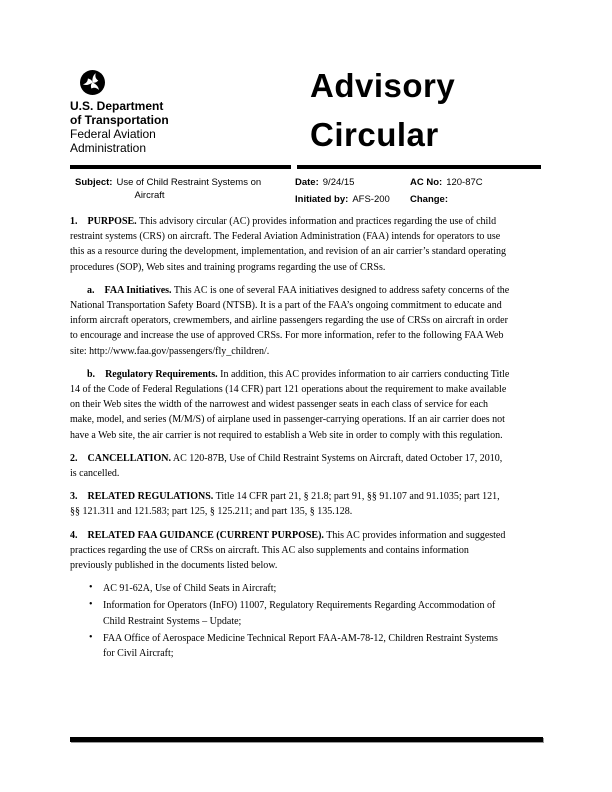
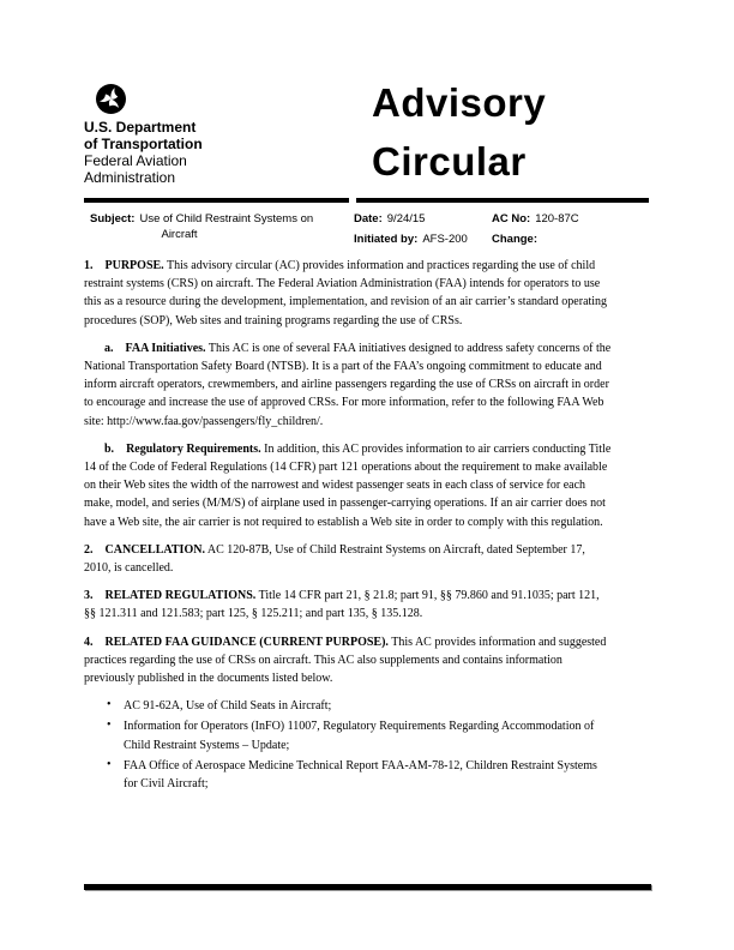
  U.S. Department
  of Transportation
  Federal Aviation
  Administration
  Advisory
  Circular
  Subject:
  Use of Child Restraint Systems on
  Aircraft
  Date: 9/24/15
  Initiated by: AFS-200
  AC No: 120-87C
  Change:
  1. PURPOSE. This advisory circular (AC) provides information and practices regarding the use of child restraint systems (CRS) on aircraft. The Federal Aviation Administration (FAA) intends for operators to use this as a resource during the development, implementation, and revision of an air carrier’s standard operating procedures (SOP), Web sites and training programs regarding the use of CRSs.
  a. FAA Initiatives. This AC is one of several FAA initiatives designed to address safety concerns of the National Transportation Safety Board (NTSB). It is a part of the FAA’s ongoing commitment to educate and inform aircraft operators, crewmembers, and airline passengers regarding the use of CRSs on aircraft in order to encourage and increase the use of approved CRSs. For more information, refer to the following FAA Web site: http://www.faa.gov/passengers/fly_children/.
  b. Regulatory Requirements. In addition, this AC provides information to air carriers conducting Title 14 of the Code of Federal Regulations (14 CFR) part 121 operations about the requirement to make available on their Web sites the width of the narrowest and widest passenger seats in each class of service for each make, model, and series (M/M/S) of airplane used in passenger-carrying operations. If an air carrier does not have a Web site, the air carrier is not required to establish a Web site in order to comply with this regulation.
- 2. CANCELLATION. AC 120-87B, Use of Child Restraint Systems on Aircraft, dated October 17, 2010, is cancelled.
+ 2. CANCELLATION. AC 120-87B, Use of Child Restraint Systems on Aircraft, dated September 17, 2010, is cancelled.
- 3. RELATED REGULATIONS. Title 14 CFR part 21, § 21.8; part 91, §§ 91.107 and 91.1035; part 121, §§ 121.311 and 121.583; part 125, § 125.211; and part 135, § 135.128.
+ 3. RELATED REGULATIONS. Title 14 CFR part 21, § 21.8; part 91, §§ 79.860 and 91.1035; part 121, §§ 121.311 and 121.583; part 125, § 125.211; and part 135, § 135.128.
  4. RELATED FAA GUIDANCE (CURRENT PURPOSE). This AC provides information and suggested practices regarding the use of CRSs on aircraft. This AC also supplements and contains information previously published in the documents listed below.
  •
  AC 91-62A, Use of Child Seats in Aircraft;
  •
  Information for Operators (InFO) 11007, Regulatory Requirements Regarding Accommodation of Child Restraint Systems – Update;
  •
  FAA Office of Aerospace Medicine Technical Report FAA-AM-78-12, Children Restraint Systems for Civil Aircraft;
